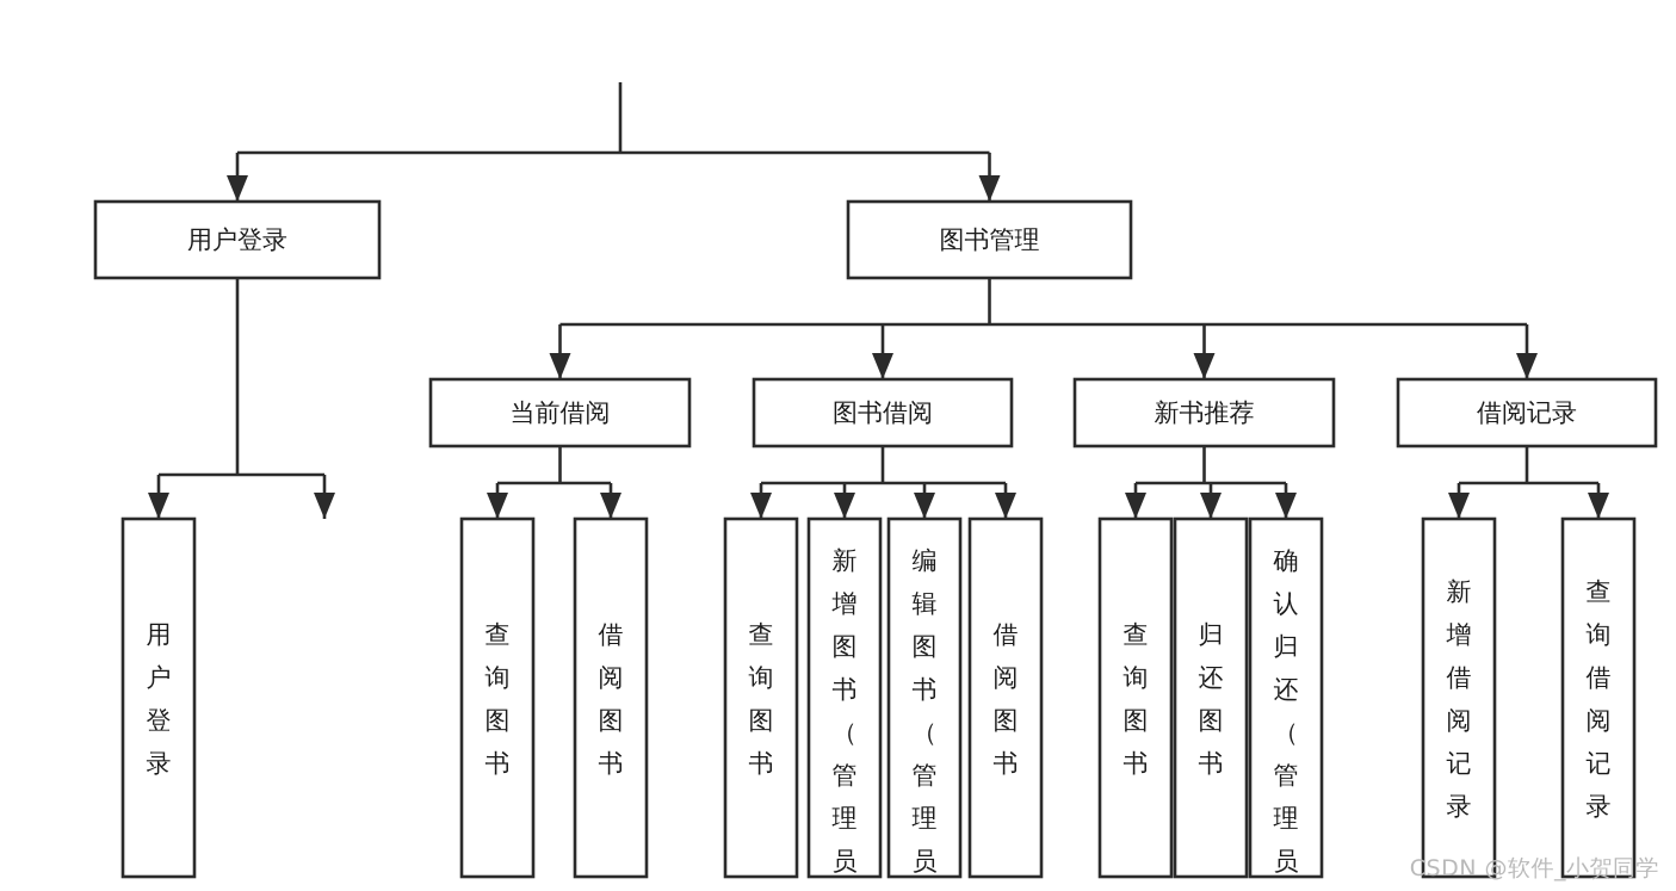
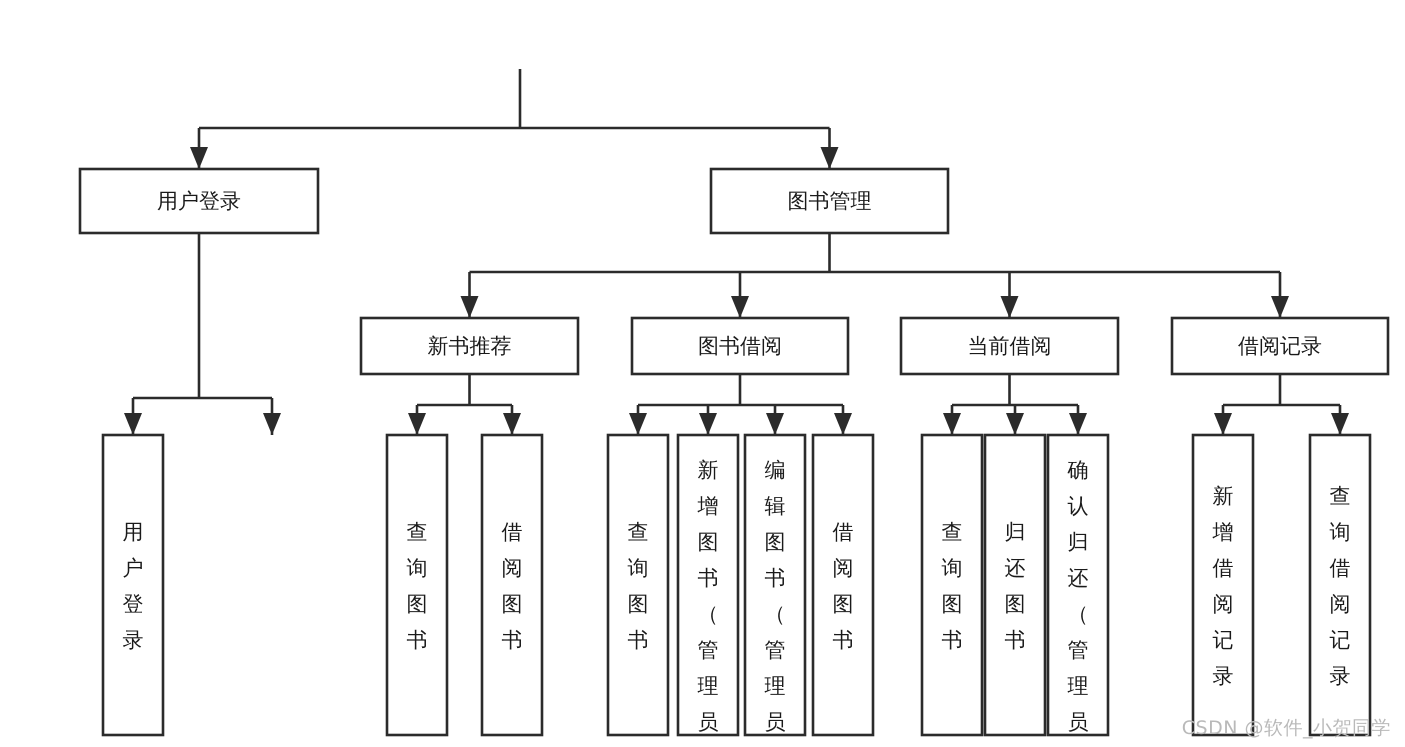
  用户登录
  图书管理
- 当前借阅
+ 新书推荐
  图书借阅
- 新书推荐
+ 当前借阅
  借阅记录
  用户登录
  查询图书
  借阅图书
  查询图书
  新增图书（管理员
  编辑图书（管理员
  借阅图书
  查询图书
  归还图书
  确认归还（管理员
  新增借阅记录
  查询借阅记录
  CSDN @软件_小贺同学
